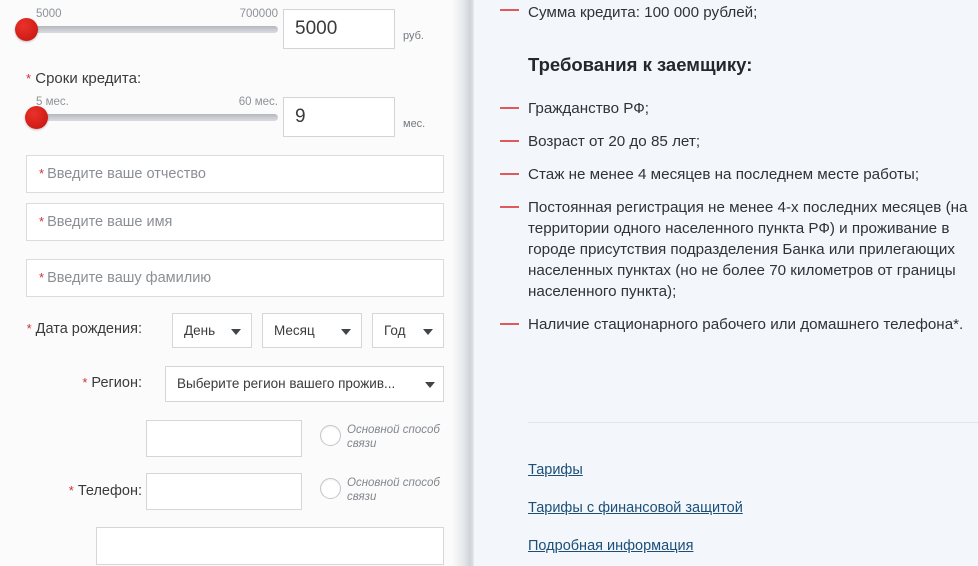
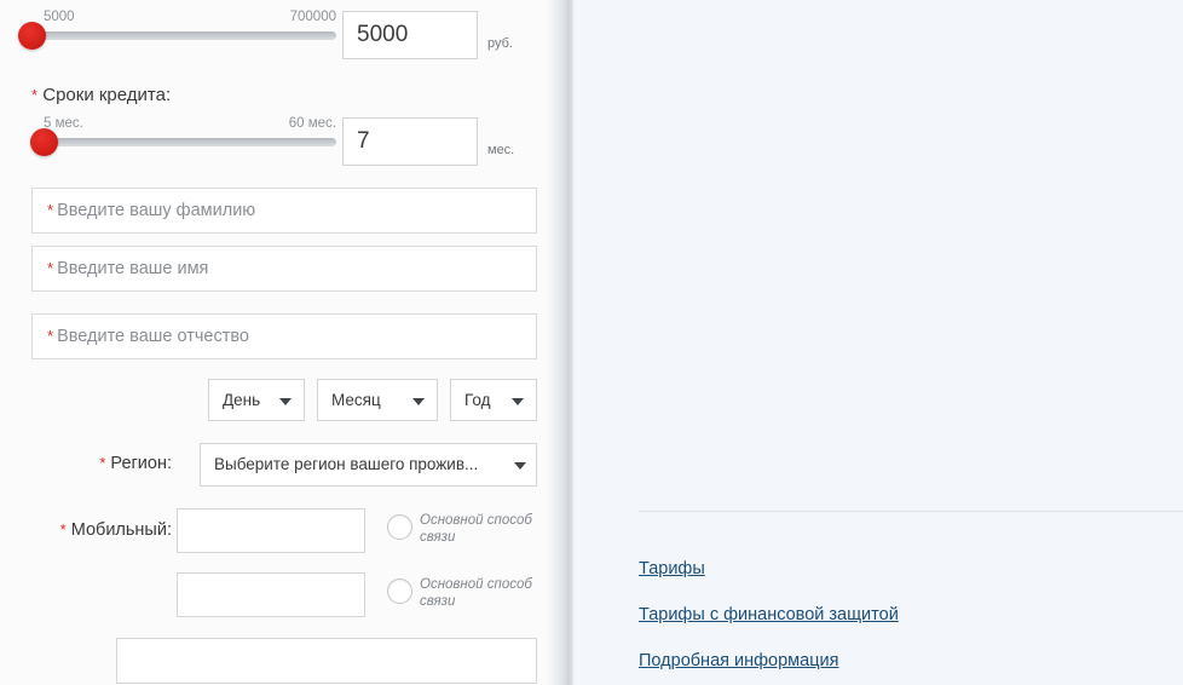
  5000
  700000
  5000
  руб.
  * Сроки кредита:
  5 мес.
  60 мес.
- 9
+ 7
  мес.
- * Введите ваше отчество
+ * Введите вашу фамилию
  * Введите ваше имя
- * Введите вашу фамилию
+ * Введите ваше отчество
- * Дата рождения:
  День
  Месяц
  Год
  * Регион:
  Выберите регион вашего прожив...
+ * Мобильный:
  Основной способ связи
- * Телефон:
  Основной способ связи
- Сумма кредита: 100 000 рублей;
- Требования к заемщику:
- Гражданство РФ;
- Возраст от 20 до 85 лет;
- Стаж не менее 4 месяцев на последнем месте работы;
- Постоянная регистрация не менее 4-х последних месяцев (на территории одного населенного пункта РФ) и проживание в городе присутствия подразделения Банка или прилегающих населенных пунктах (но не более 70 километров от границы населенного пункта);
- Наличие стационарного рабочего или домашнего телефона*.
  Тарифы
  Тарифы с финансовой защитой
  Подробная информация
